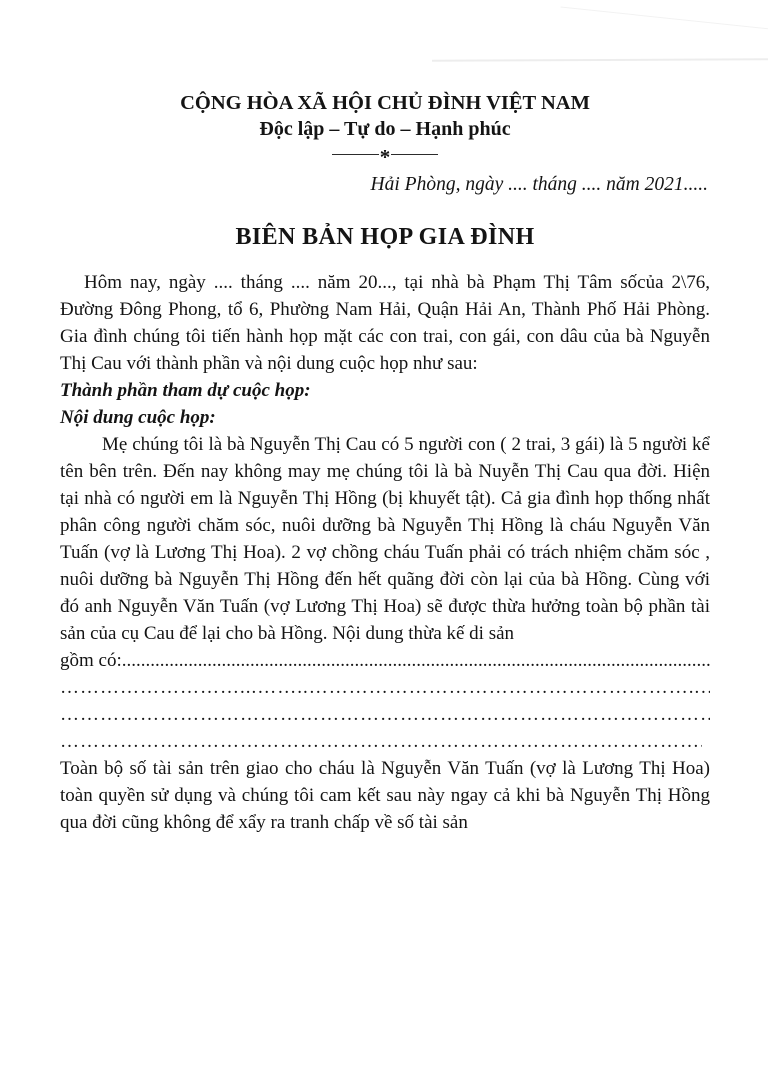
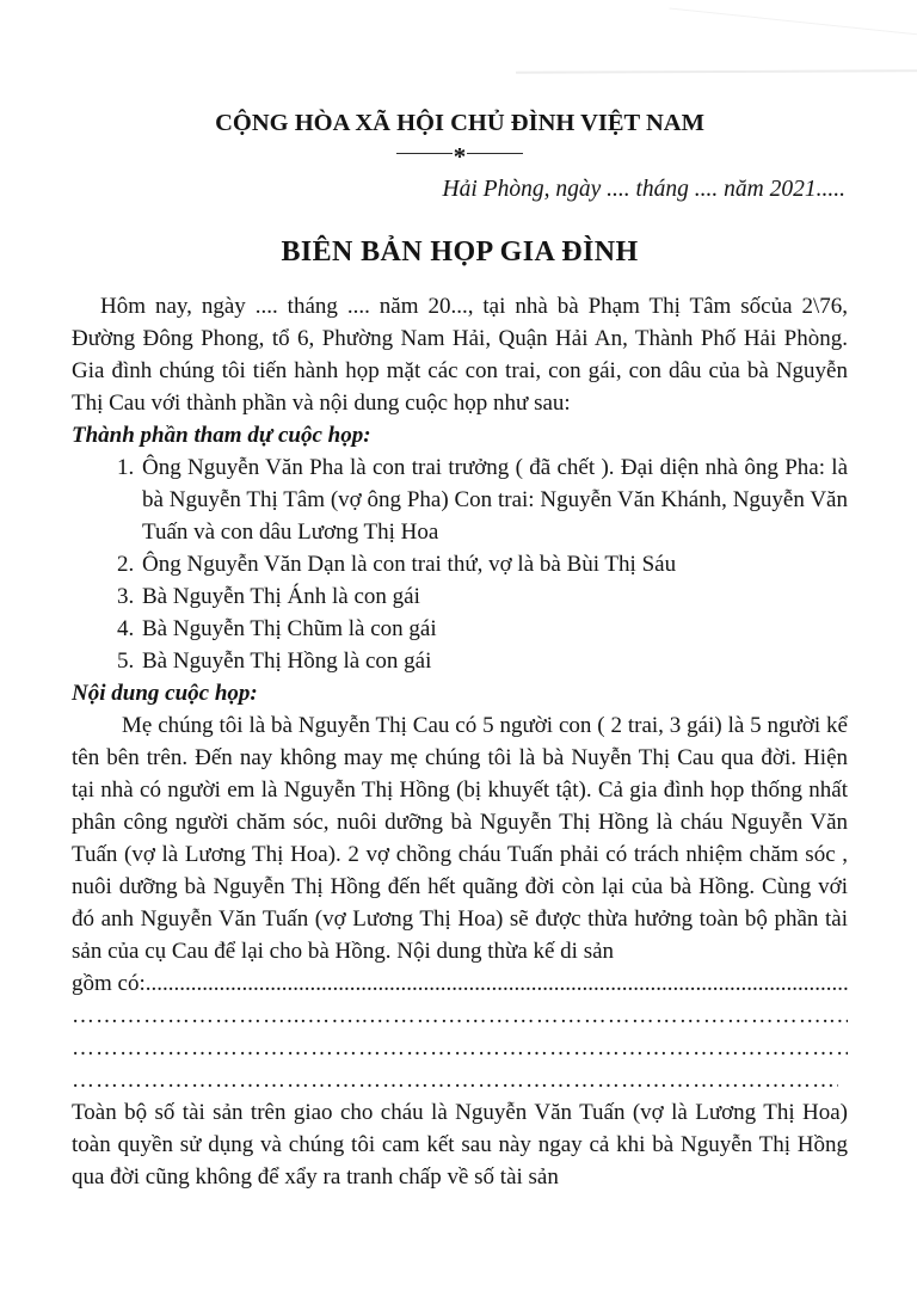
  CỘNG HÒA XÃ HỘI CHỦ ĐÌNH VIỆT NAM
- Độc lập – Tự do – Hạnh phúc
  *
  Hải Phòng, ngày .... tháng .... năm 2021.....
  BIÊN BẢN HỌP GIA ĐÌNH
  Hôm nay, ngày .... tháng .... năm 20..., tại nhà bà Phạm Thị Tâm sốcủa 2\76, Đường Đông Phong, tổ 6, Phường Nam Hải, Quận Hải An, Thành Phố Hải Phòng. Gia đình chúng tôi tiến hành họp mặt các con trai, con gái, con dâu của bà Nguyễn Thị Cau với thành phần và nội dung cuộc họp như sau:
  Thành phần tham dự cuộc họp:
+ Ông Nguyễn Văn Pha là con trai trưởng ( đã chết ). Đại diện nhà ông Pha: là bà Nguyễn Thị Tâm (vợ ông Pha) Con trai: Nguyễn Văn Khánh, Nguyễn Văn Tuấn và con dâu Lương Thị Hoa
+ Ông Nguyễn Văn Dạn là con trai thứ, vợ là bà Bùi Thị Sáu
+ Bà Nguyễn Thị Ánh là con gái
+ Bà Nguyễn Thị Chũm là con gái
+ Bà Nguyễn Thị Hồng là con gái
  Nội dung cuộc họp:
  Mẹ chúng tôi là bà Nguyễn Thị Cau có 5 người con ( 2 trai, 3 gái) là 5 người kể tên bên trên. Đến nay không may mẹ chúng tôi là bà Nuyễn Thị Cau qua đời. Hiện tại nhà có người em là Nguyễn Thị Hồng (bị khuyết tật). Cả gia đình họp thống nhất phân công người chăm sóc, nuôi dưỡng bà Nguyễn Thị Hồng là cháu Nguyễn Văn Tuấn (vợ là Lương Thị Hoa). 2 vợ chồng cháu Tuấn phải có trách nhiệm chăm sóc , nuôi dưỡng bà Nguyễn Thị Hồng đến hết quãng đời còn lại của bà Hồng. Cùng với đó anh Nguyễn Văn Tuấn (vợ Lương Thị Hoa) sẽ được thừa hưởng toàn bộ phần tài sản của cụ Cau để lại cho bà Hồng. Nội dung thừa kế di sản
  gồm có:............................................................................................................................
  ………………………...……..…………………………………………………..
  ……………………………………………………………………………………
  ……………………………………………………………………………………
  Toàn bộ số tài sản trên giao cho cháu là Nguyễn Văn Tuấn (vợ là Lương Thị Hoa) toàn quyền sử dụng và chúng tôi cam kết sau này ngay cả khi bà Nguyễn Thị Hồng qua đời cũng không để xẩy ra tranh chấp về số tài sản
